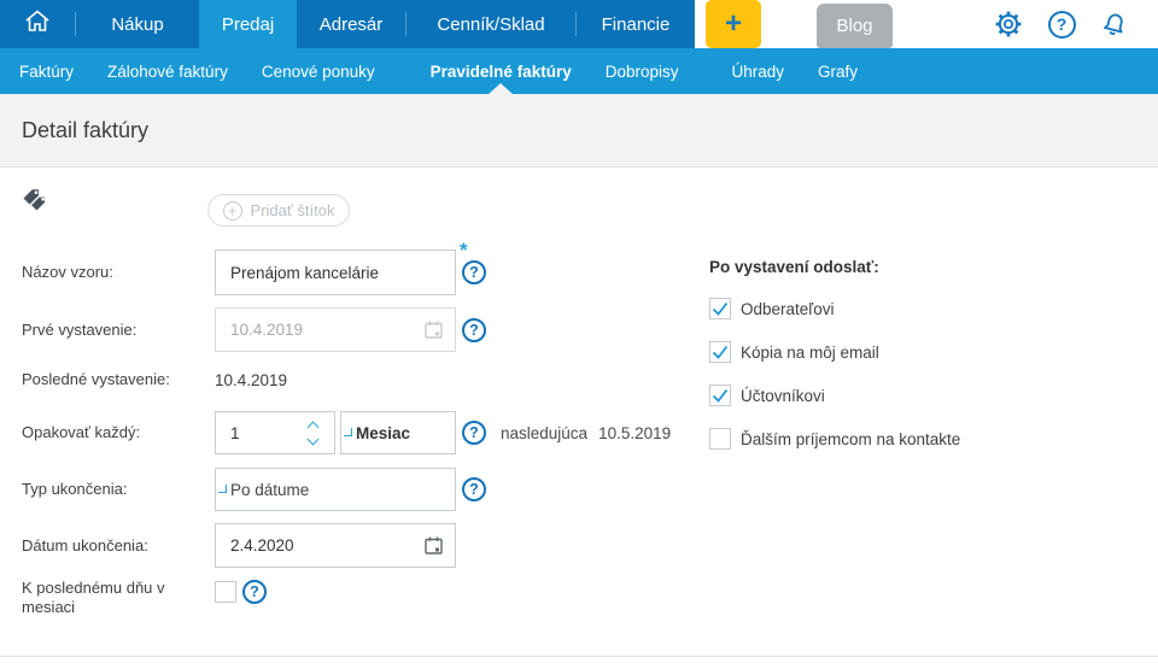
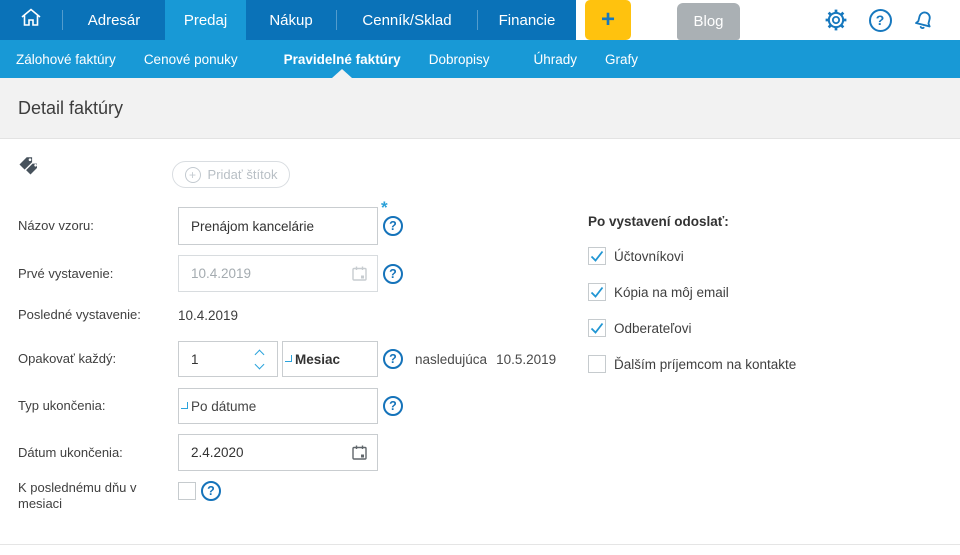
- Nákup
+ Adresár
  Predaj
- Adresár
+ Nákup
  Cenník/Sklad
  Financie
  +
  Blog
  ?
- Faktúry
  Zálohové faktúry
  Cenové ponuky
  Pravidelné faktúry
  Dobropisy
  Úhrady
  Grafy
  Detail faktúry
  +
  Pridať štítok
  Názov vzoru:
  Prenájom kancelárie
  *
  ?
  Prvé vystavenie:
  10.4.2019
  ?
  Posledné vystavenie:
  10.4.2019
  Opakovať každý:
  1
  Mesiac
  ?
  nasledujúca
  10.5.2019
  Typ ukončenia:
  Po dátume
  ?
  Dátum ukončenia:
  2.4.2020
  K poslednému dňu v mesiaci
  ?
  Po vystavení odoslať:
- Odberateľovi
+ Účtovníkovi
  Kópia na môj email
- Účtovníkovi
+ Odberateľovi
  Ďalším príjemcom na kontakte
